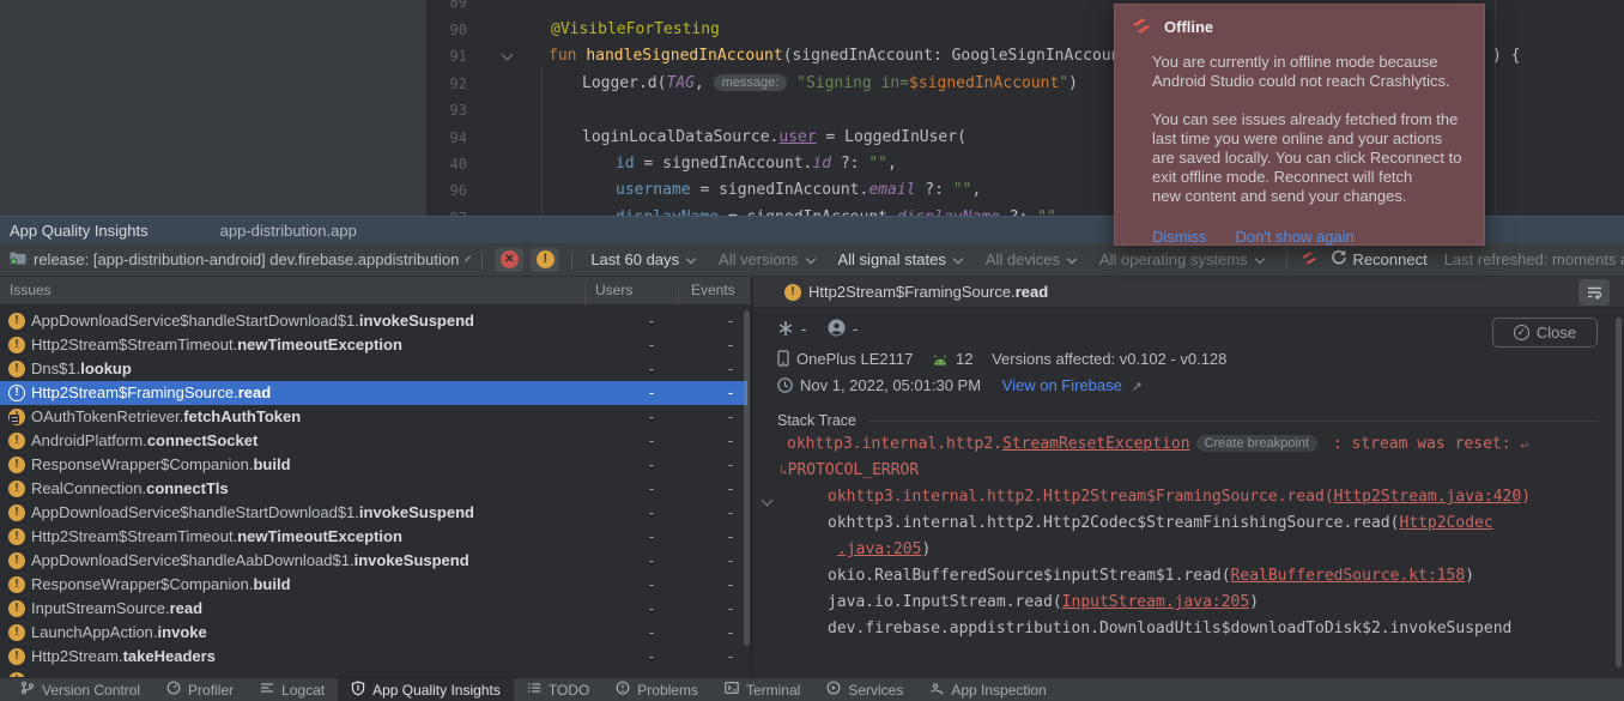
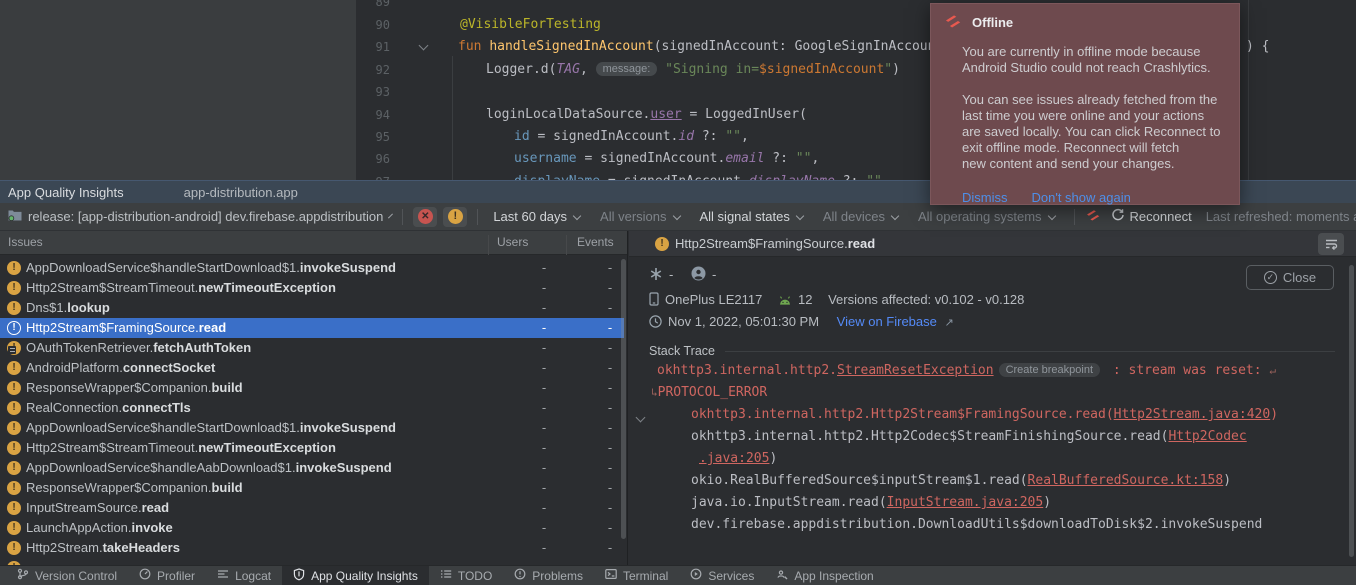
  89
  90
  @VisibleForTesting
  91
  fun handleSignedInAccount(signedInAccount: GoogleSignInAccou
  ) {
  92
  Logger.d(TAG, message: "Signing in=$signedInAccount")
  93
  94
  loginLocalDataSource.user = LoggedInUser(
- 40
+ 95
  id = signedInAccount.id ?: "",
  96
  username = signedInAccount.email ?: "",
  App Quality Insights
  app-distribution.app
  release: [app-distribution-android] dev.firebase.appdistribution
  ✕
  !
  Last 60 days
  All versions
  All signal states
  All devices
  All operating systems
  Reconnect
  Last refreshed: moments
  Issues
  Users
  Events
  !
  AppDownloadService$handleStartDownload$1.invokeSuspend
  -
  -
  !
  Http2Stream$StreamTimeout.newTimeoutException
  -
  -
  !
  Dns$1.lookup
  -
  -
  !
  Http2Stream$FramingSource.read
  -
  -
  OAuthTokenRetriever.fetchAuthToken
  -
  -
  !
  AndroidPlatform.connectSocket
  -
  -
  !
  ResponseWrapper$Companion.build
  -
  -
  !
  RealConnection.connectTls
  -
  -
  !
  AppDownloadService$handleStartDownload$1.invokeSuspend
  -
  -
  !
  Http2Stream$StreamTimeout.newTimeoutException
  -
  -
  !
  AppDownloadService$handleAabDownload$1.invokeSuspend
  -
  -
  !
  ResponseWrapper$Companion.build
  -
  -
  !
  InputStreamSource.read
  -
  -
  !
  LaunchAppAction.invoke
  -
  -
  !
  Http2Stream.takeHeaders
  -
  -
  !
  Http2Stream$FramingSource.read
  - -
  ✓
  Close
  OnePlus LE2117 12 Versions affected: v0.102 - v0.128
  Nov 1, 2022, 05:01:30 PM View on Firebase ↗
  Stack Trace
  okhttp3.internal.http2.StreamResetException Create breakpoint : stream was reset: ↵
  ↳PROTOCOL_ERROR
  okhttp3.internal.http2.Http2Stream$FramingSource.read(Http2Stream.java:420)
  okhttp3.internal.http2.Http2Codec$StreamFinishingSource.read(Http2Codec
  .java:205)
  okio.RealBufferedSource$inputStream$1.read(RealBufferedSource.kt:158)
  java.io.InputStream.read(InputStream.java:205)
  dev.firebase.appdistribution.DownloadUtils$downloadToDisk$2.invokeSuspend
  Version Control
  Profiler
  Logcat
  App Quality Insights
  TODO
  Problems
  Terminal
  Services
  App Inspection
  Offline
  You are currently in offline mode because
  Android Studio could not reach Crashlytics.
  You can see issues already fetched from the
  last time you were online and your actions
  are saved locally. You can click Reconnect to
  exit offline mode. Reconnect will fetch
  new content and send your changes.
  Dismiss
  Don't show again
